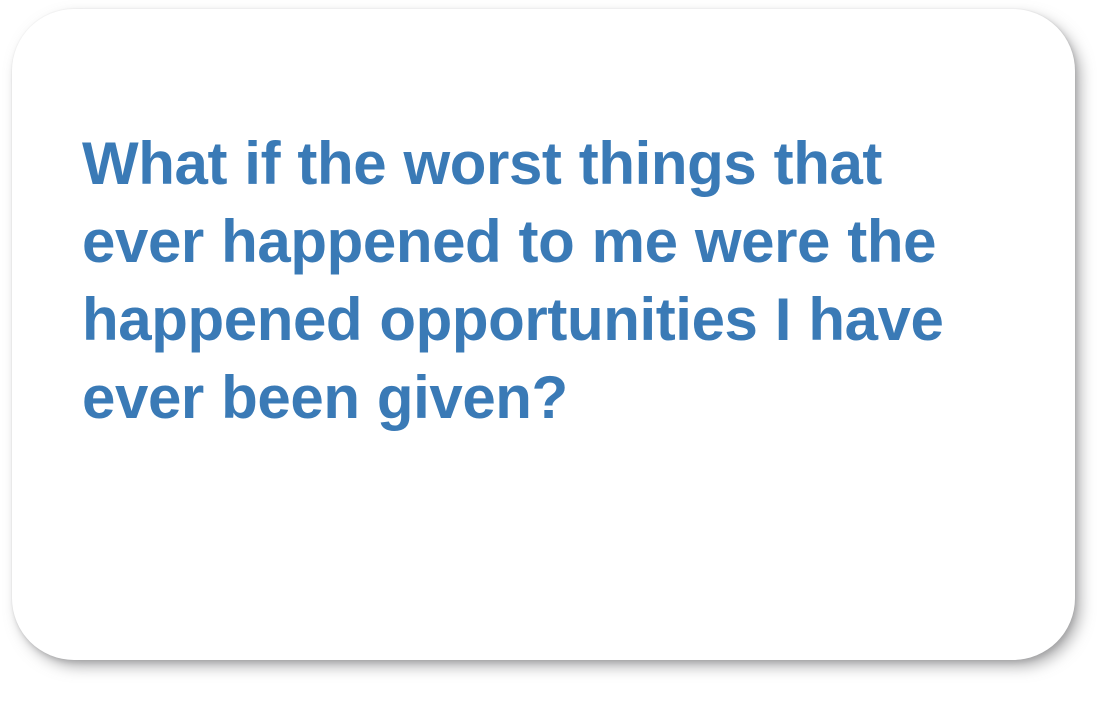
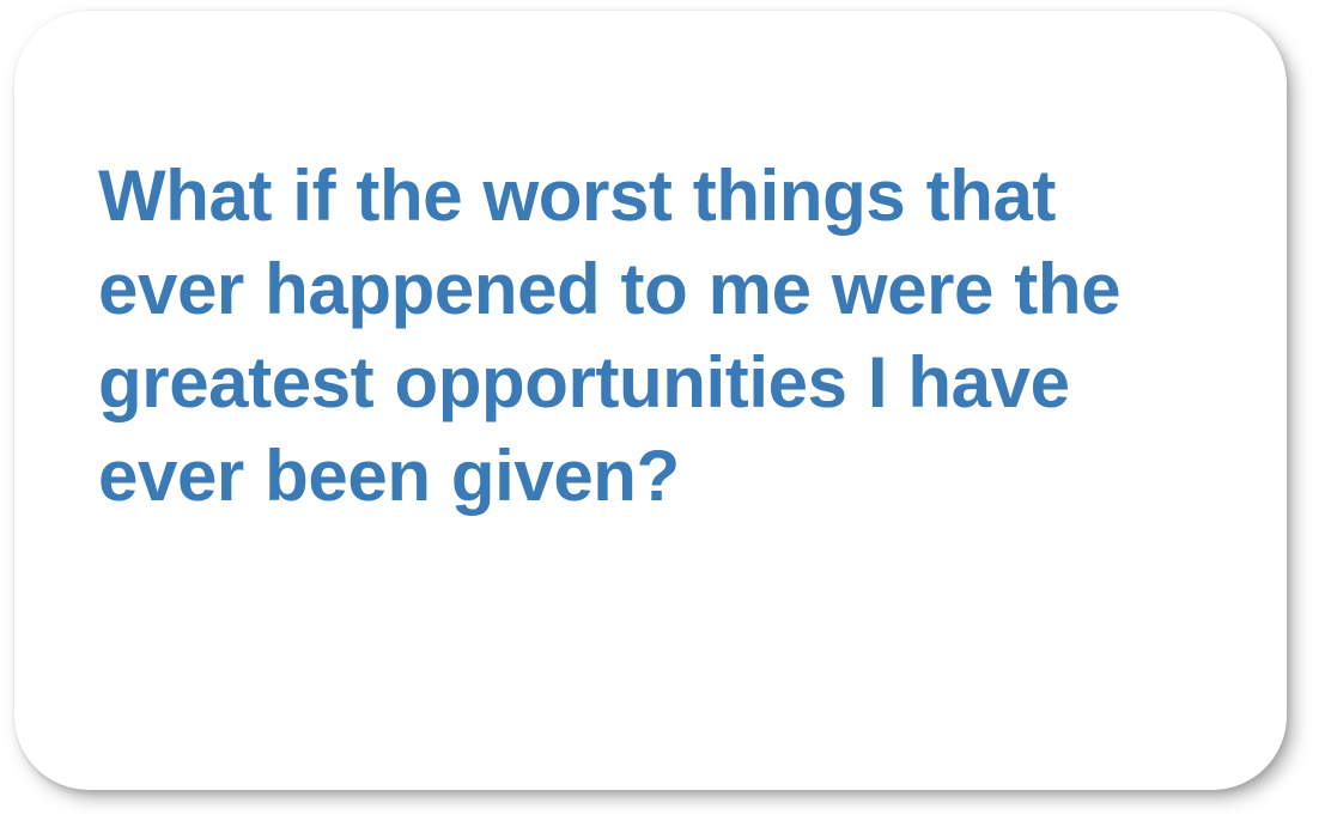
- What if the worst things that ever happened to me were the happened opportunities I have ever been given?
+ What if the worst things that ever happened to me were the greatest opportunities I have ever been given?
